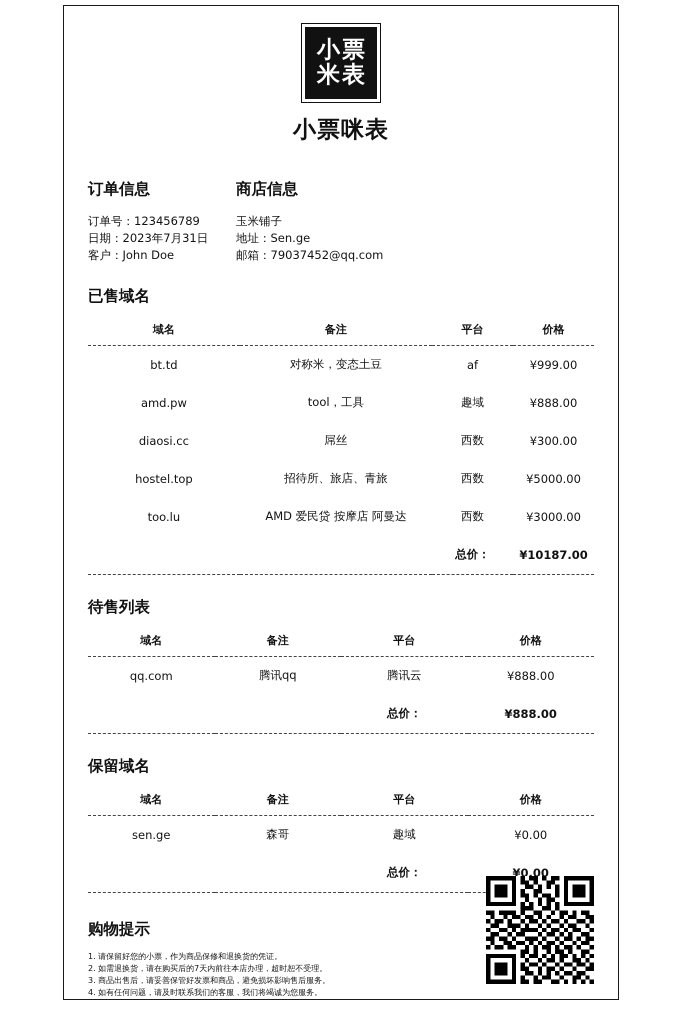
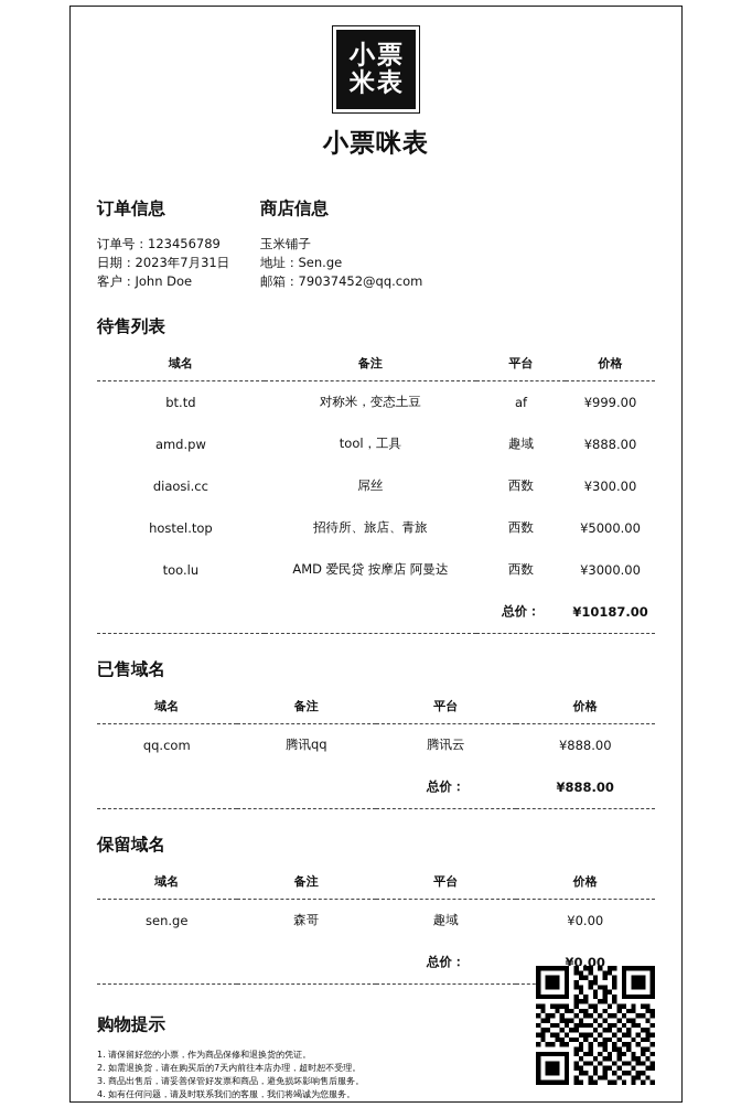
  小
  票
  米
  表
  小票咪表
  订单信息
  订单号：123456789
  日期：2023年7月31日
  客户：John Doe
  商店信息
  玉米铺子
  地址：Sen.ge
  邮箱：79037452@qq.com
- 已售域名
+ 待售列表
  域名	备注	平台	价格
  bt.td	对称米，变态土豆	af	¥999.00
  amd.pw	tool，工具	趣域	¥888.00
  diaosi.cc	屌丝	西数	¥300.00
  hostel.top	招待所、旅店、青旅	西数	¥5000.00
  too.lu	AMD 爱民贷 按摩店 阿曼达	西数	¥3000.00
  		总价：	¥10187.00
- 待售列表
+ 已售域名
  域名	备注	平台	价格
  qq.com	腾讯qq	腾讯云	¥888.00
  		总价：	¥888.00
  保留域名
  域名	备注	平台	价格
  sen.ge	森哥	趣域	¥0.00
  		总价：	¥0.00
  购物提示
  1. 请保留好您的小票，作为商品保修和退换货的凭证。
  2. 如需退换货，请在购买后的7天内前往本店办理，超时恕不受理。
  3. 商品出售后，请妥善保管好发票和商品，避免损坏影响售后服务。
  4. 如有任何问题，请及时联系我们的客服，我们将竭诚为您服务。
